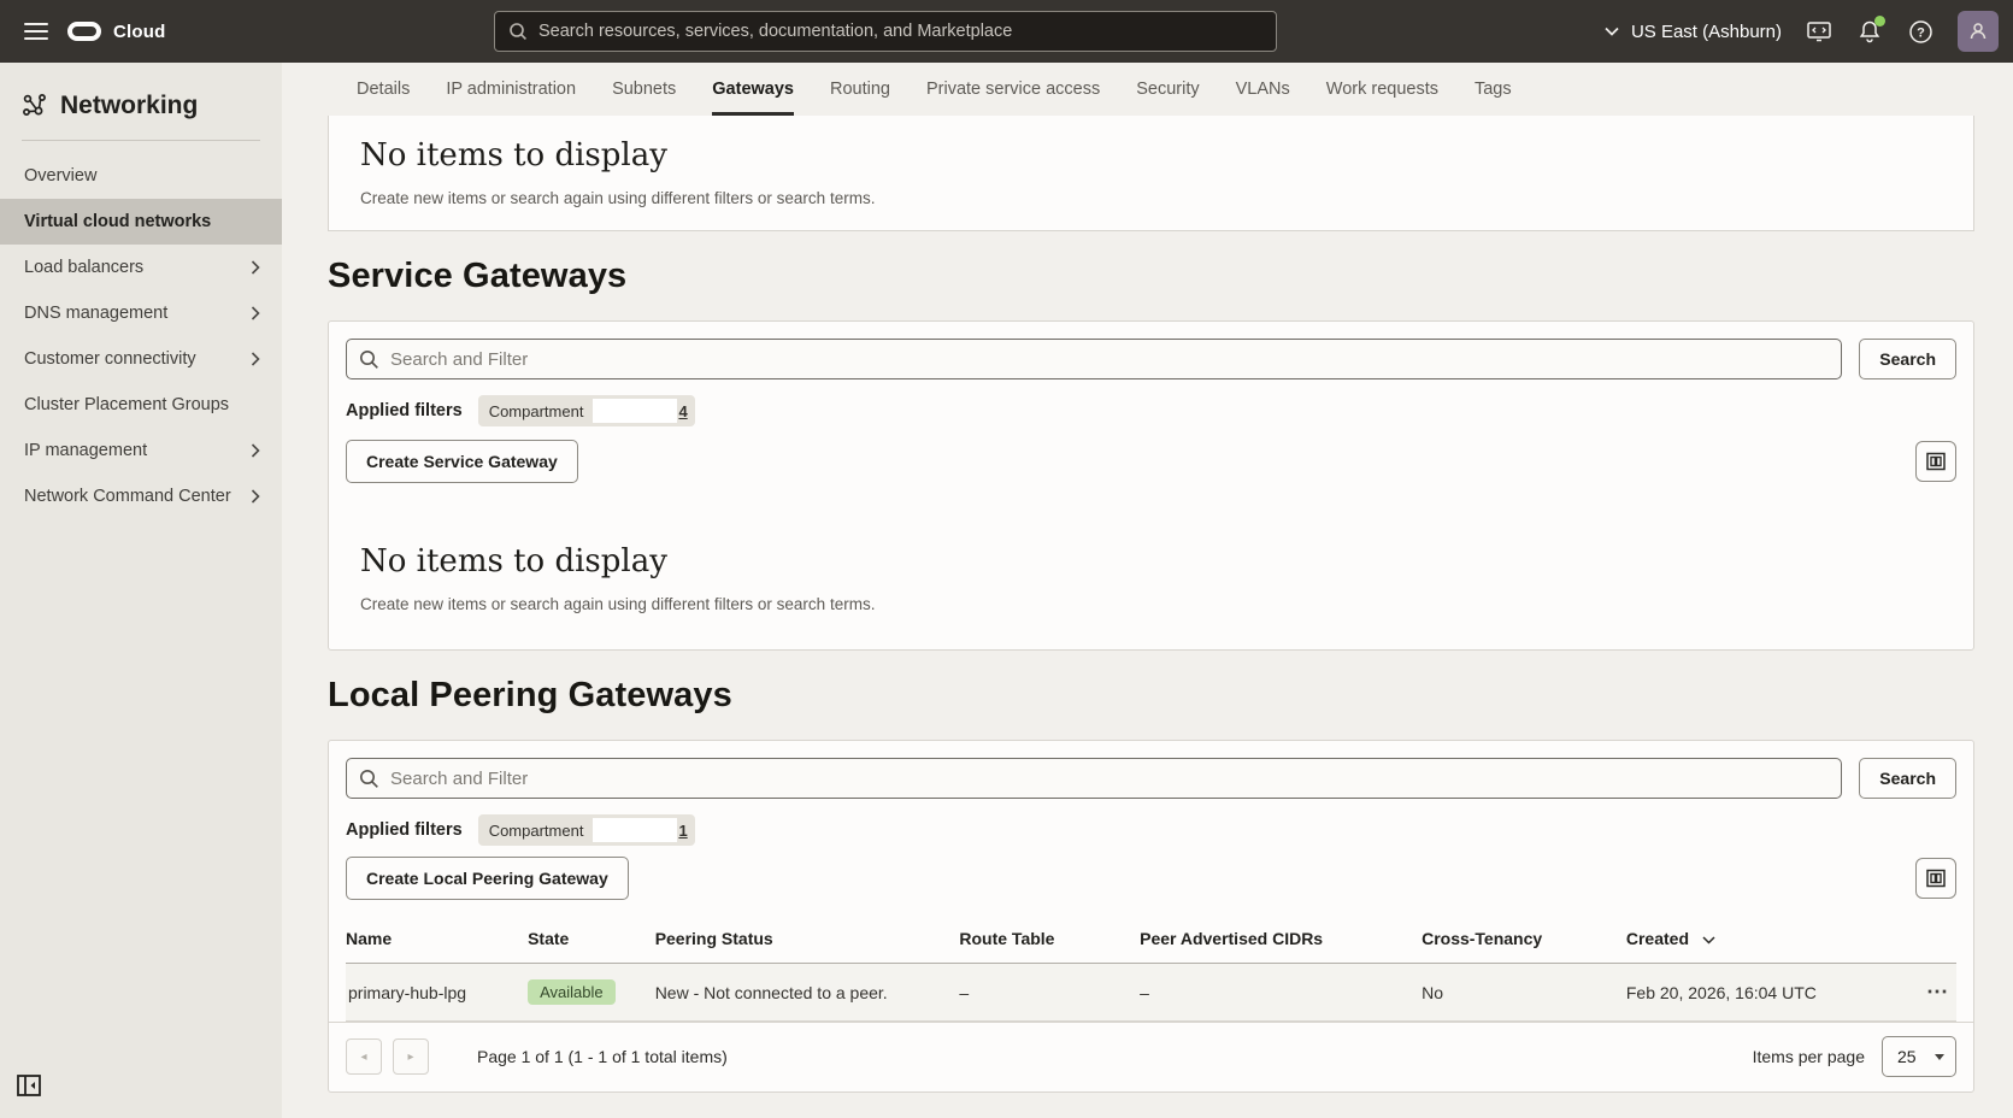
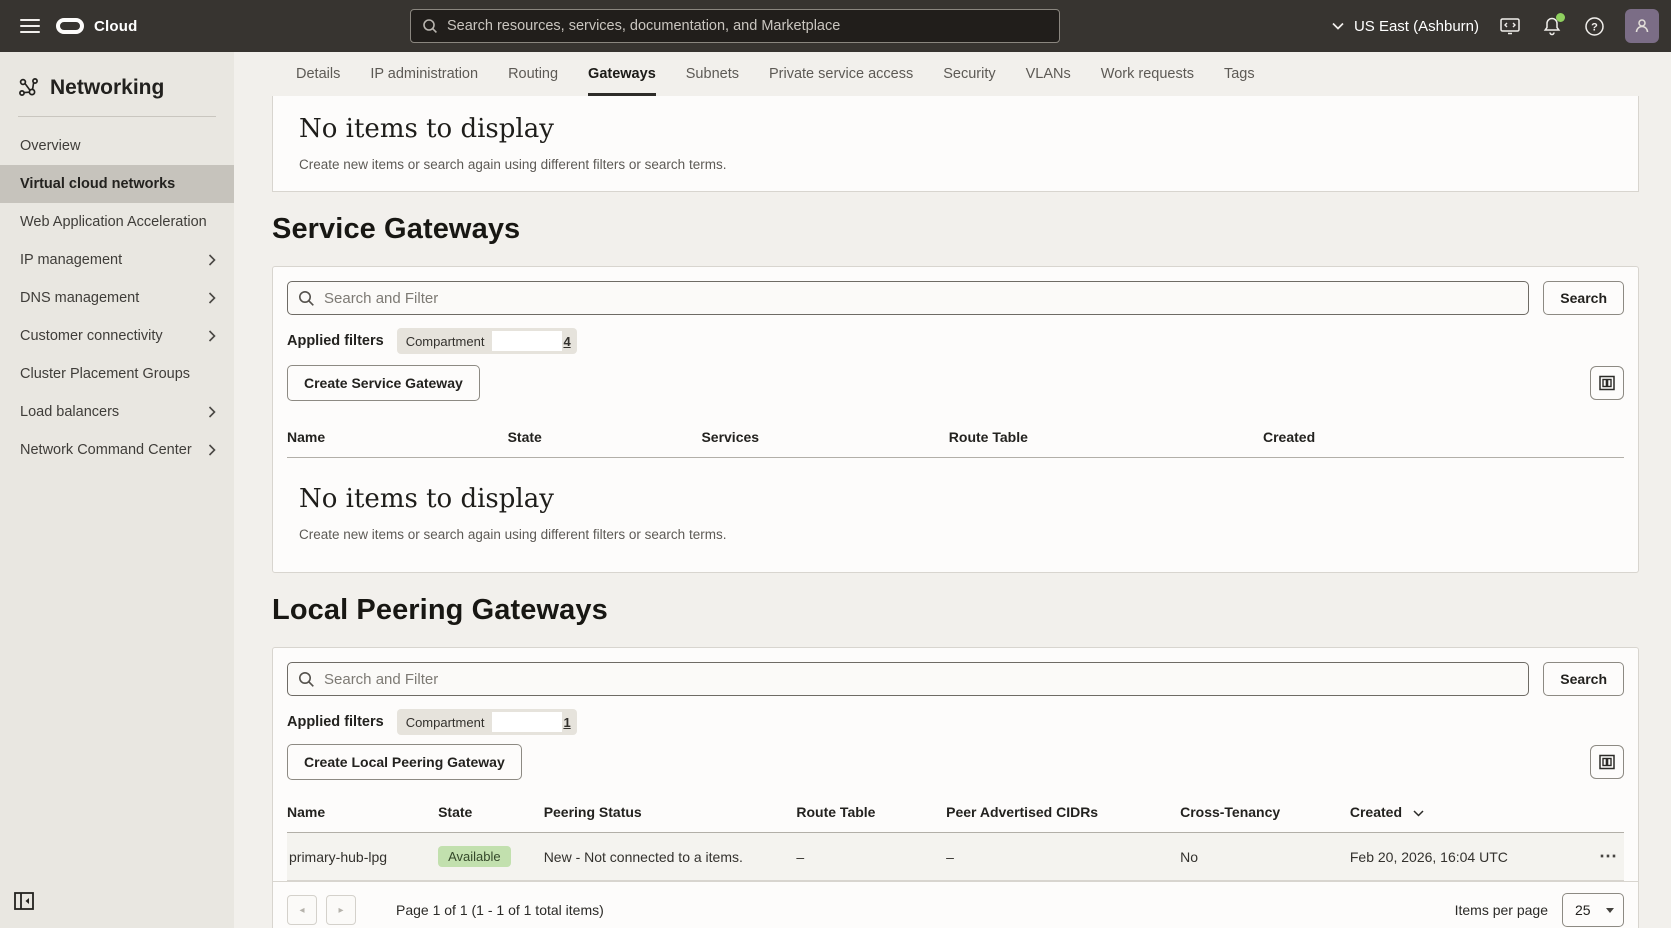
  Cloud
  Search resources, services, documentation, and Marketplace
  US East (Ashburn)
  ?
  Networking
  Overview
  Virtual cloud networks
+ Web Application Acceleration
- Load balancers
+ IP management
  DNS management
  Customer connectivity
  Cluster Placement Groups
- IP management
+ Load balancers
  Network Command Center
  Details
  IP administration
- Subnets
+ Routing
  Gateways
- Routing
+ Subnets
  Private service access
  Security
  VLANs
  Work requests
  Tags
  No items to display
  Create new items or search again using different filters or search terms.
  Service Gateways
  Search and Filter
  Search
  Applied filters
  Compartment
  4
  Create Service Gateway
+ Name	State	Services	Route Table	Created
  No items to display
  Create new items or search again using different filters or search terms.
  Local Peering Gateways
  Search and Filter
  Search
  Applied filters
  Compartment
  1
  Create Local Peering Gateway
  Name	State	Peering Status	Route Table	Peer Advertised CIDRs	Cross-Tenancy	Created
- primary-hub-lpg	Available	New - Not connected to a peer.	–	–	No	Feb 20, 2026, 16:04 UTC	⋯
+ primary-hub-lpg	Available	New - Not connected to a items.	–	–	No	Feb 20, 2026, 16:04 UTC	⋯
  ◂
  ▸
  Page 1 of 1 (1 - 1 of 1 total items)
  Items per page
  25
